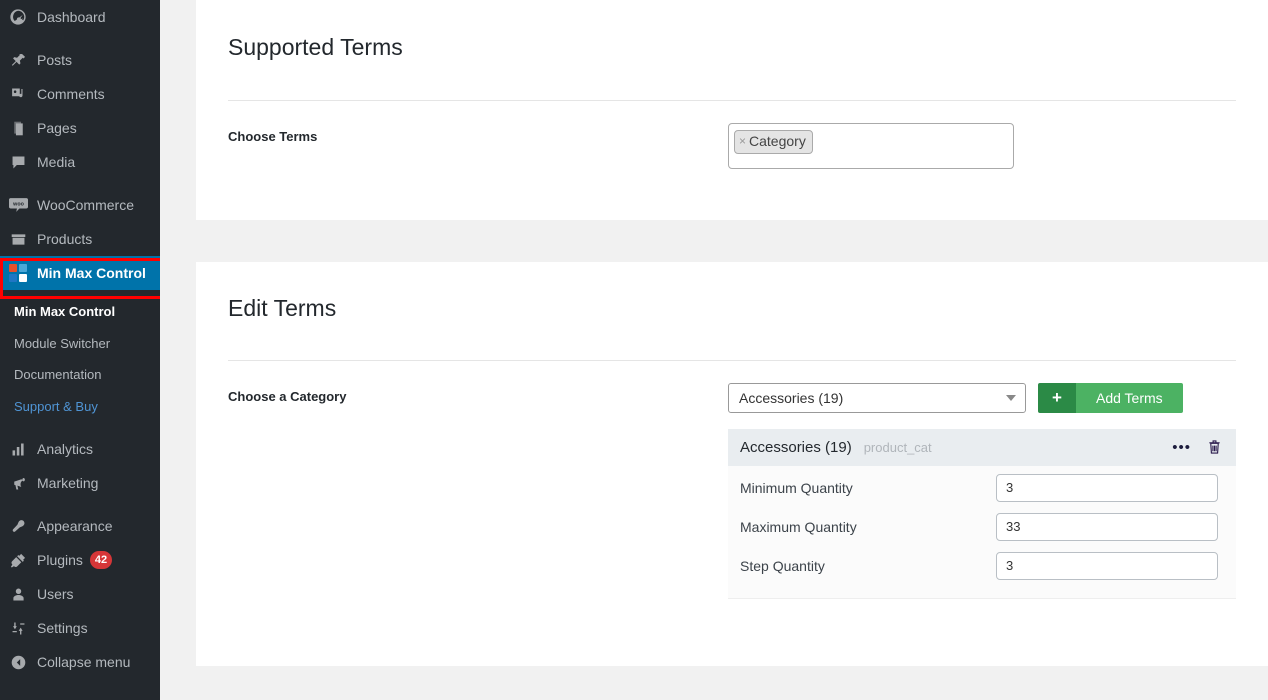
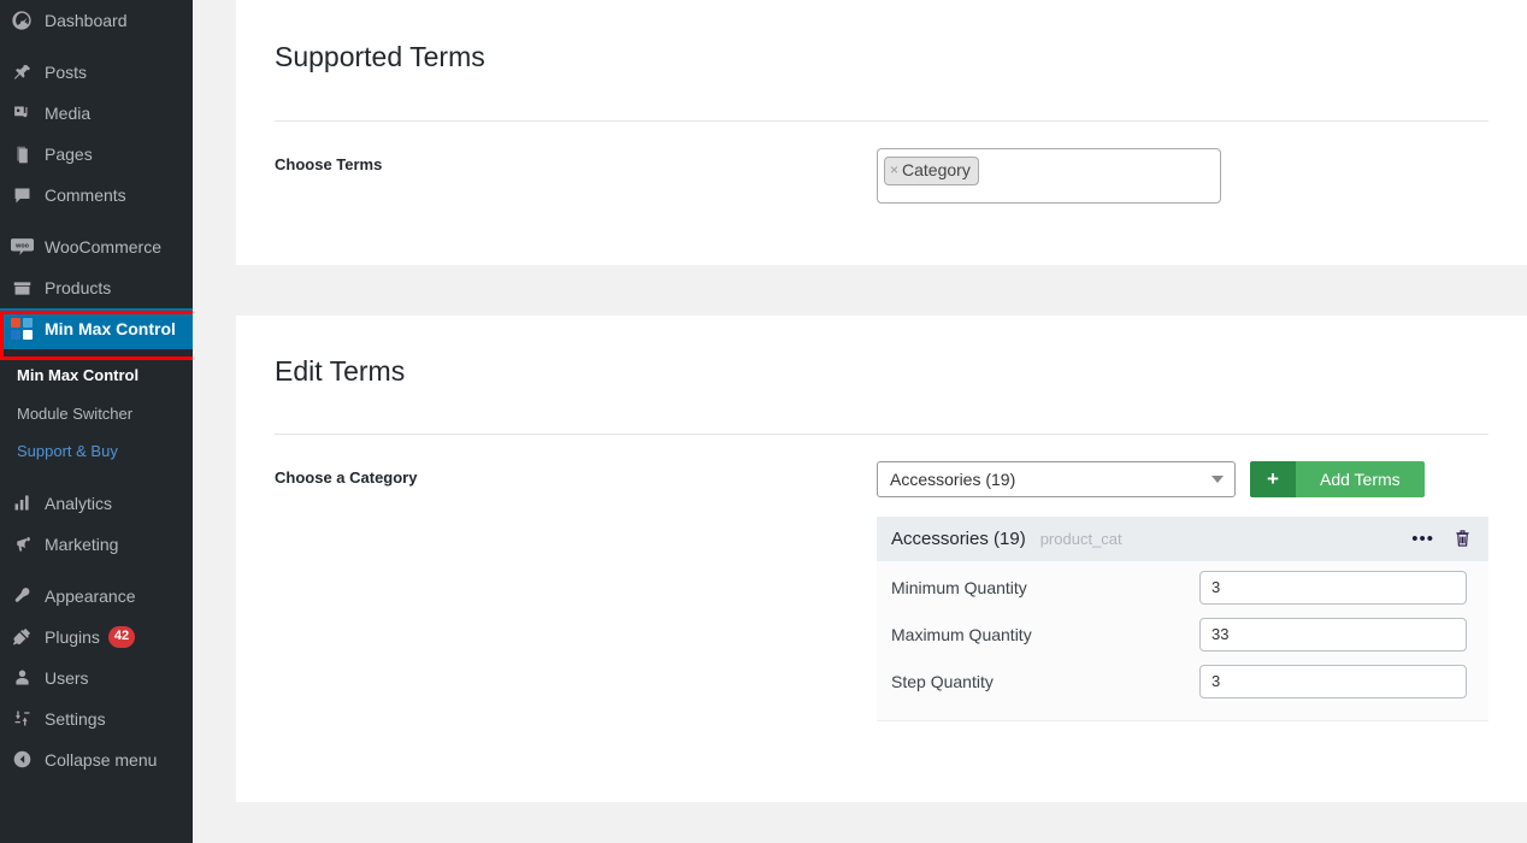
  Dashboard
  Posts
- Comments
+ Media
  Pages
- Media
+ Comments
  WooCommerce
  Products
  Min Max Control
  Min Max Control
  Module Switcher
- Documentation
  Support & Buy
  Analytics
  Marketing
  Appearance
  Plugins
  42
  Users
  Settings
  Collapse menu
  Supported Terms
  Choose Terms
  ×
  Category
  Edit Terms
  Choose a Category
  Accessories (19)
  +
  Add Terms
  Accessories (19)
  product_cat
  •••
  Minimum Quantity
  3
  Maximum Quantity
  33
  Step Quantity
  3
